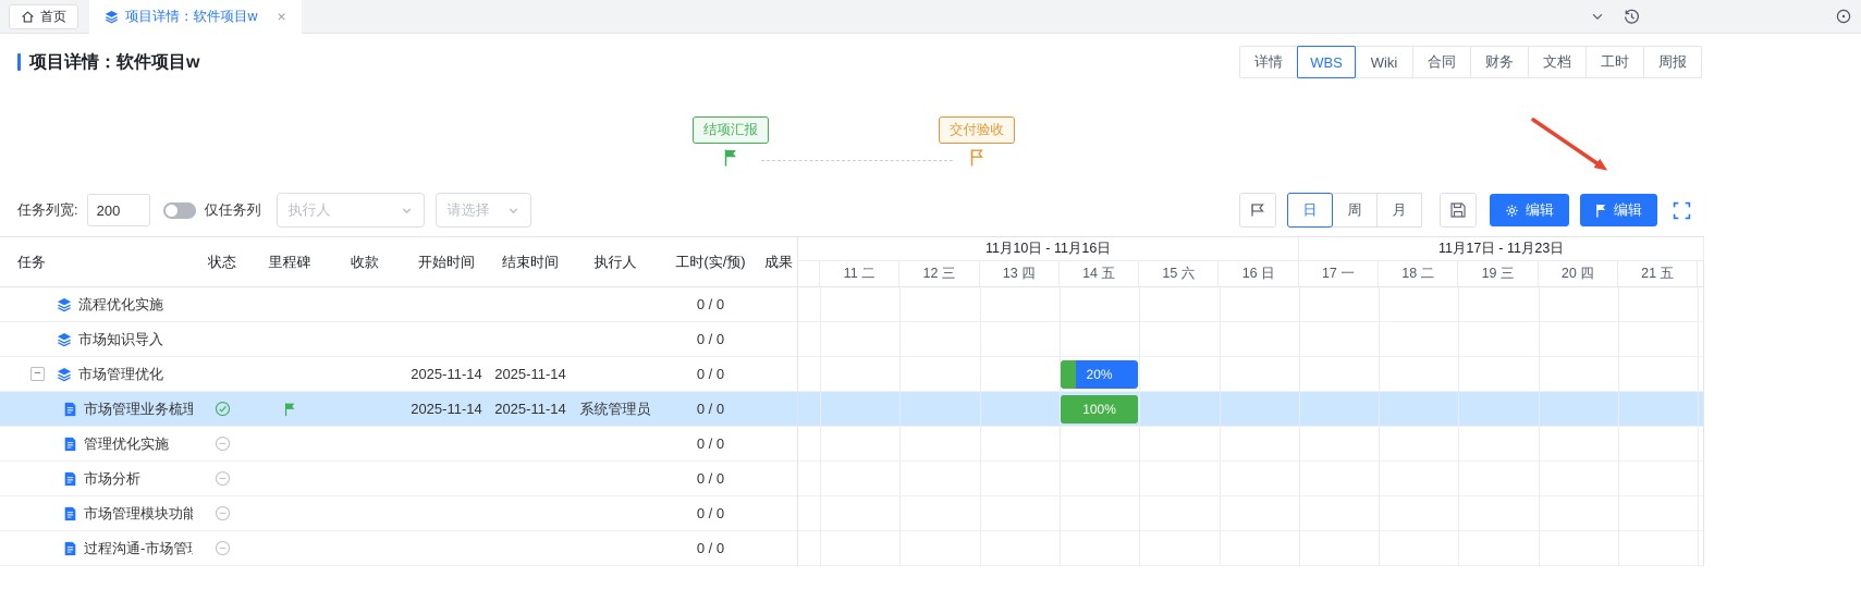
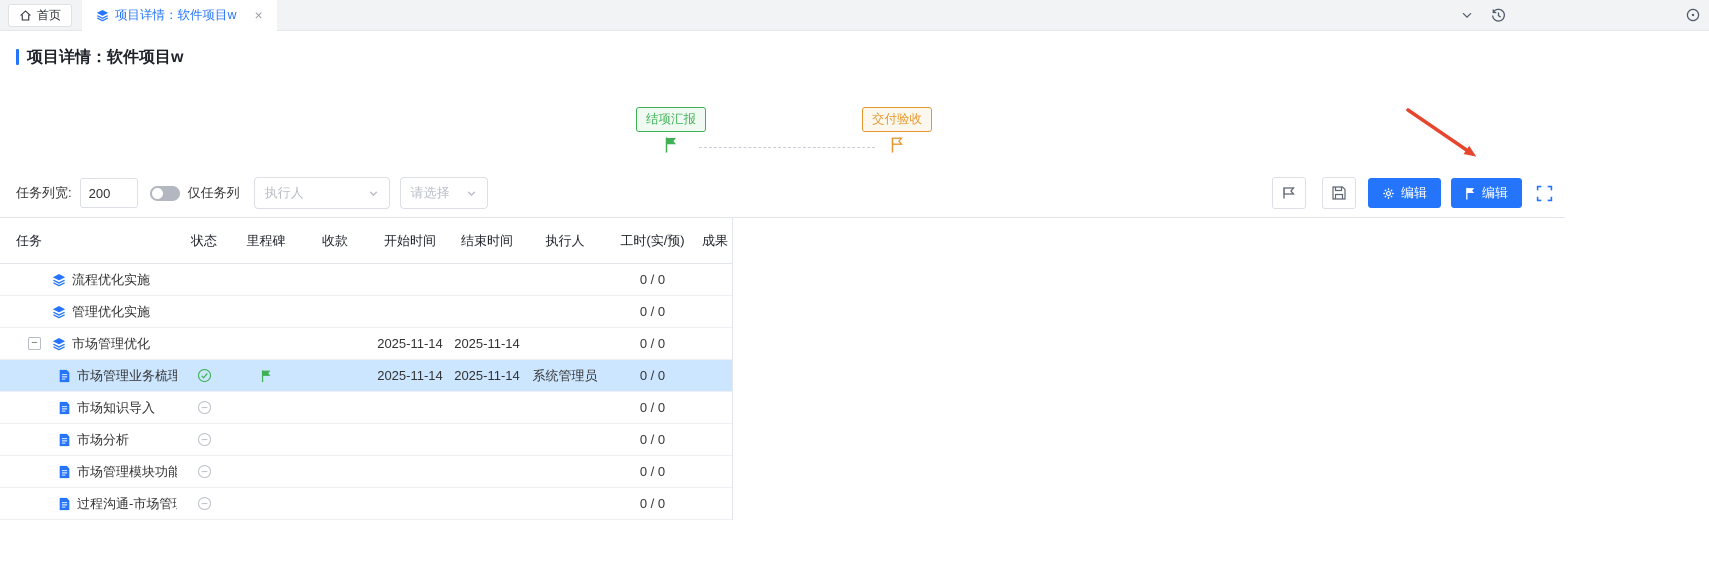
  首页
  项目详情：软件项目w
  ×
  项目详情：软件项目w
- 详情
- WBS
- Wiki
- 合同
- 财务
- 文档
- 工时
- 周报
  结项汇报
  交付验收
  任务列宽:
  200
  仅任务列
  执行人
  请选择
- 日
- 周
- 月
  编辑
  编辑
  任务
  状态
  里程碑
  收款
  开始时间
  结束时间
  执行人
  工时(实/预)
  成果
  流程优化实施
  0 / 0
- 市场知识导入
+ 管理优化实施
  0 / 0
  −
  市场管理优化
  2025-11-14
  2025-11-14
  0 / 0
  市场管理业务梳理
  2025-11-14
  2025-11-14
  系统管理员
  0 / 0
- 管理优化实施
+ 市场知识导入
  0 / 0
  市场分析
  0 / 0
  市场管理模块功能
  0 / 0
  过程沟通-市场管
  0 / 0
- 11月10日 - 11月16日
- 11月17日 - 11月23日
- 11 二
- 12 三
- 13 四
- 14 五
- 15 六
- 16 日
- 17 一
- 18 二
- 19 三
- 20 四
- 21 五
- 20%
- 100%
